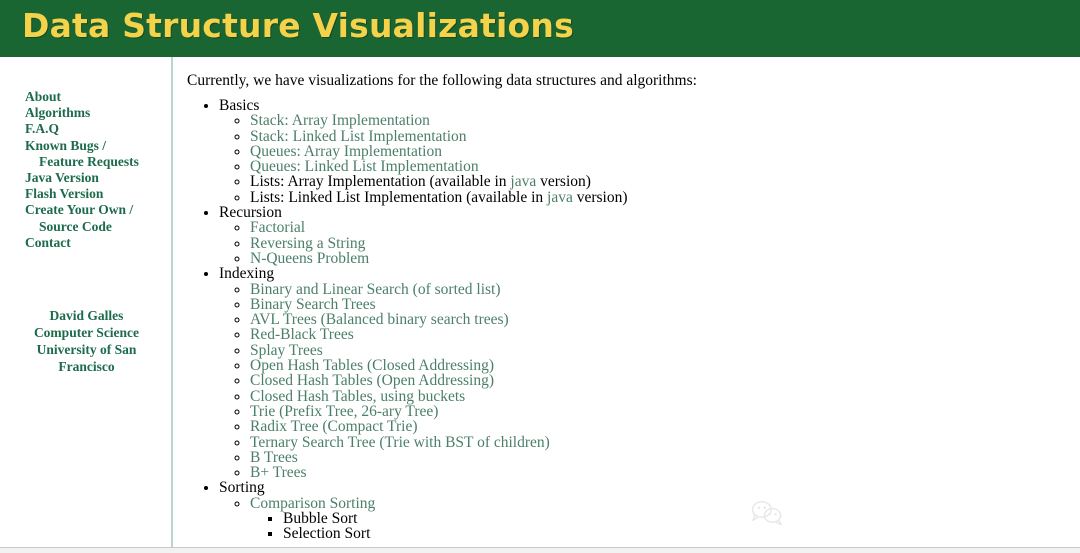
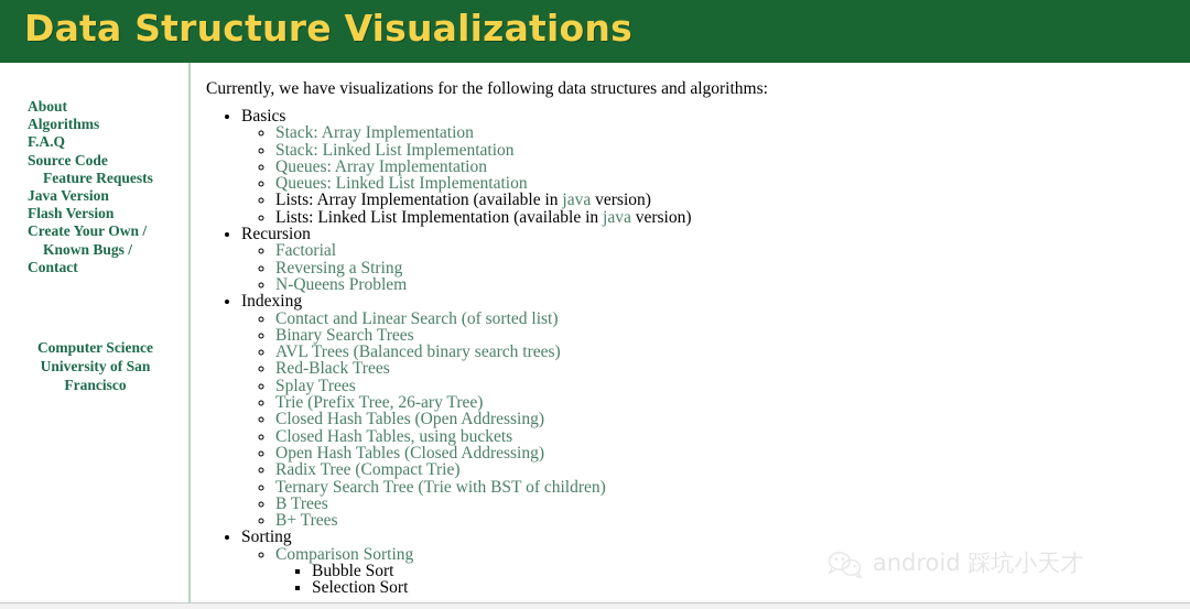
  Data Structure Visualizations
  About
  Algorithms
  F.A.Q
- Known Bugs /
+ Source Code
  Feature Requests
  Java Version
  Flash Version
  Create Your Own /
- Source Code
+ Known Bugs /
  Contact
- David Galles
  Computer Science
  University of San
  Francisco
  Currently, we have visualizations for the following data structures and algorithms:
  Basics
  Stack: Array Implementation
  Stack: Linked List Implementation
  Queues: Array Implementation
  Queues: Linked List Implementation
  Lists: Array Implementation (available in java version)
  Lists: Linked List Implementation (available in java version)
  Recursion
  Factorial
  Reversing a String
  N-Queens Problem
  Indexing
- Binary and Linear Search (of sorted list)
+ Contact and Linear Search (of sorted list)
  Binary Search Trees
  AVL Trees (Balanced binary search trees)
  Red-Black Trees
  Splay Trees
- Open Hash Tables (Closed Addressing)
+ Trie (Prefix Tree, 26-ary Tree)
  Closed Hash Tables (Open Addressing)
  Closed Hash Tables, using buckets
- Trie (Prefix Tree, 26-ary Tree)
+ Open Hash Tables (Closed Addressing)
  Radix Tree (Compact Trie)
  Ternary Search Tree (Trie with BST of children)
  B Trees
  B+ Trees
  Sorting
  Comparison Sorting
  Bubble Sort
  Selection Sort
+ android 踩坑小天才
